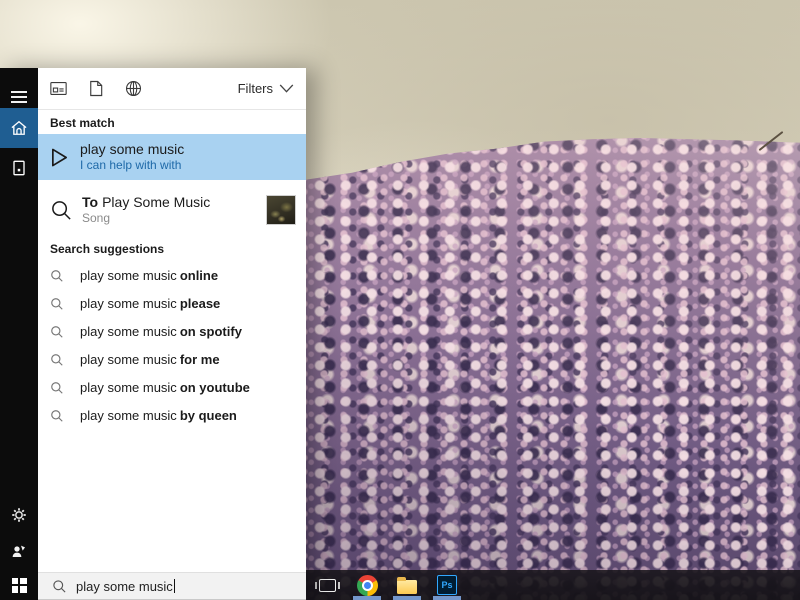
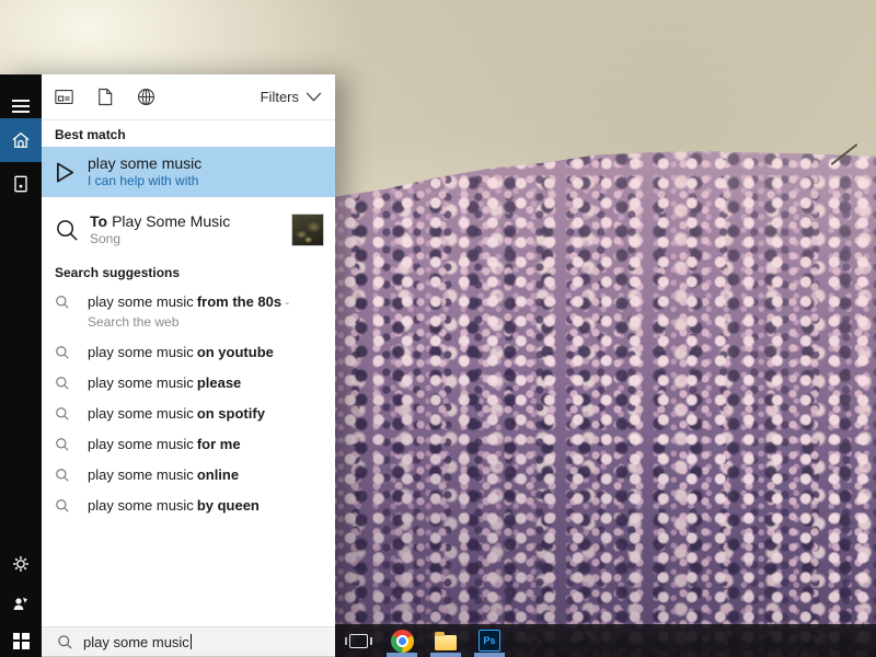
  Ps
  Filters
  Best match
  play some music
  I can help with with
  To Play Some Music
  Song
  Search suggestions
+ play some music from the 80s - Search the web
- play some music online
+ play some music on youtube
  play some music please
  play some music on spotify
  play some music for me
- play some music on youtube
+ play some music online
  play some music by queen
  play some music
